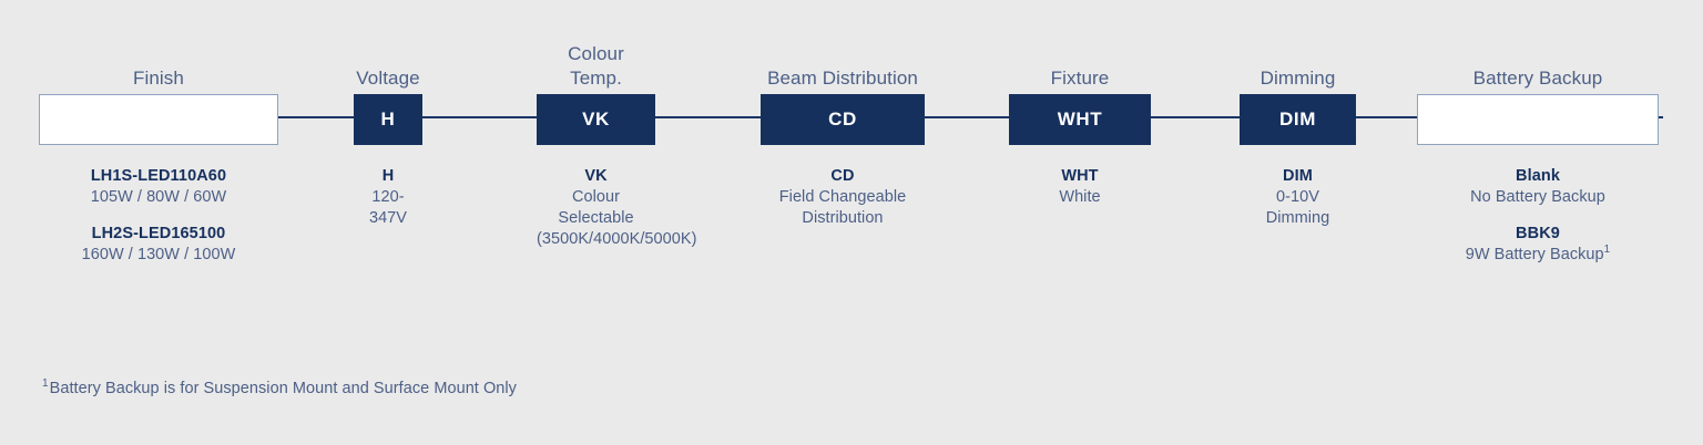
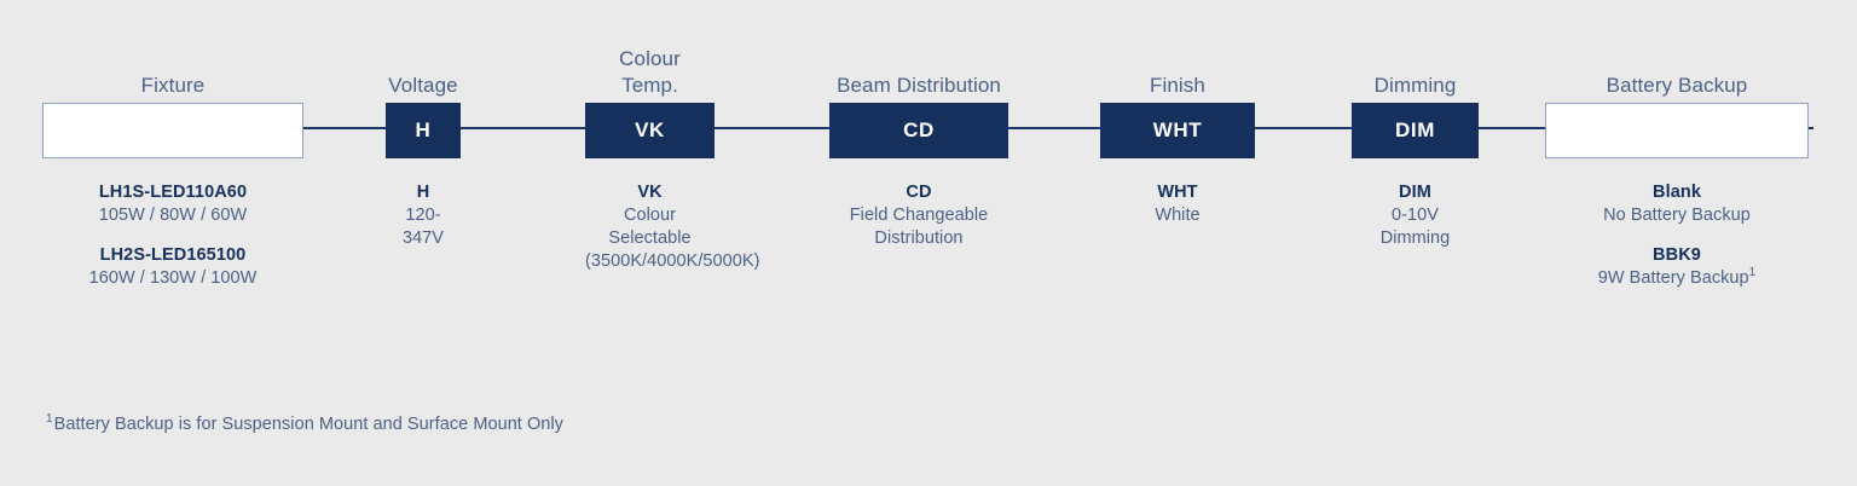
- Finish
+ Fixture
  LH1S-LED110A60
  105W / 80W / 60W
  LH2S-LED165100
  160W / 130W / 100W
  Voltage
  H
  H
  120-347V
  Colour
  Temp.
  VK
  VK
  Colour
  Selectable
  (3500K/4000K/5000K)
  Beam Distribution
  CD
  CD
  Field Changeable
  Distribution
- Fixture
+ Finish
  WHT
  WHT
  White
  Dimming
  DIM
  DIM
  0-10V
  Dimming
  Battery Backup
  Blank
  No Battery Backup
  BBK9
  9W Battery Backup1
  1Battery Backup is for Suspension Mount and Surface Mount Only
